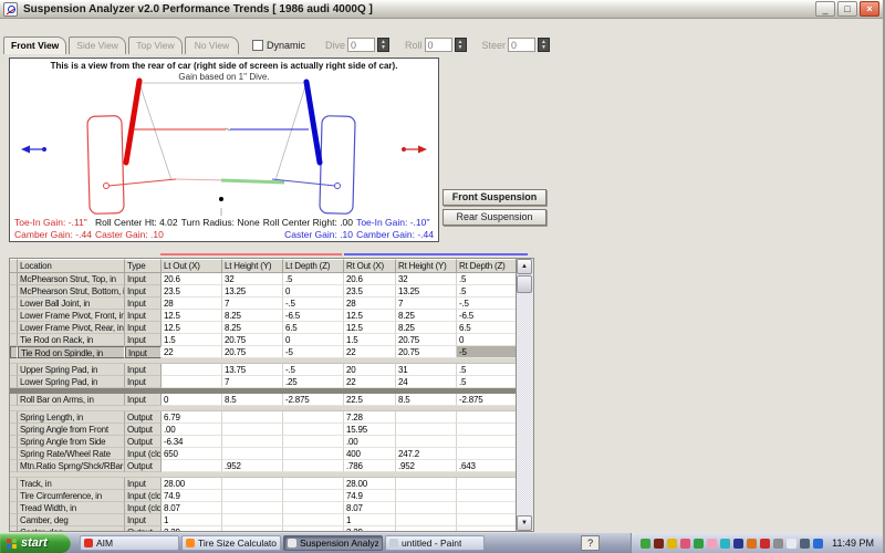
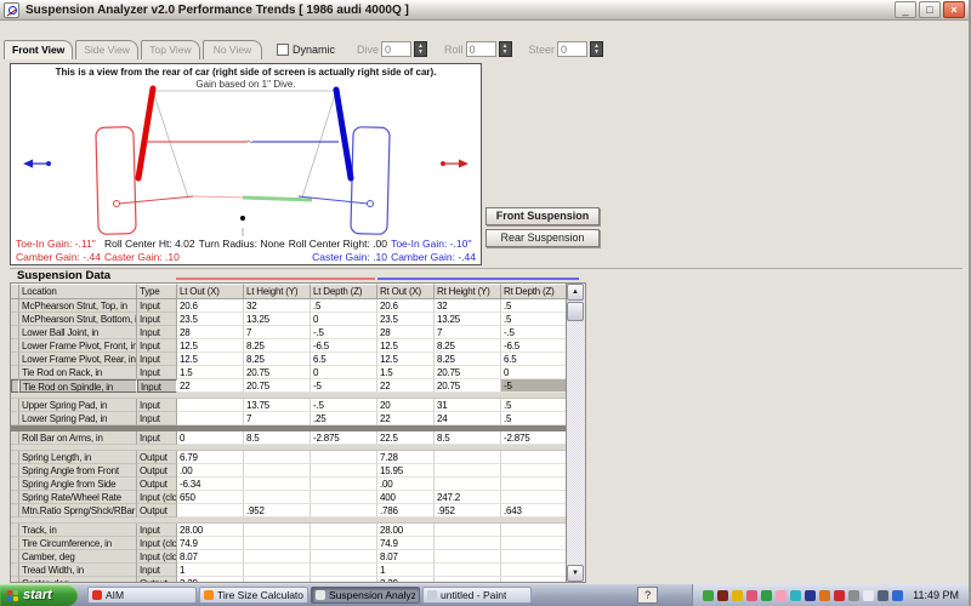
  Suspension Analyzer v2.0 Performance Trends [ 1986 audi 4000Q ]
  _
  □
  ×
  Front View
  Side View
  Top View
  No View
  Dynamic
  Dive
  0
  Roll
  0
  Steer
  0
  This is a view from the rear of car (right side of screen is actually right side of car).
  Gain based on 1'' Dive.
  Toe-In Gain: -.11''
  Camber Gain: -.44
  Roll Center Ht: 4.02
  Caster Gain: .10
  Turn Radius: None
  Roll Center Right: .00
  Caster Gain: .10
  Toe-In Gain: -.10''
  Camber Gain: -.44
  Front Suspension
  Rear Suspension
+ Suspension Data
  Location
  Type
  Lt Out (X)
  Lt Height (Y)
  Lt Depth (Z)
  Rt Out (X)
  Rt Height (Y)
  Rt Depth (Z)
  McPhearson Strut, Top, in
  Input
  20.6
  32
  .5
  20.6
  32
  .5
  McPhearson Strut, Bottom, i
  Input
  23.5
  13.25
  0
  23.5
  13.25
  .5
  Lower Ball Joint, in
  Input
  28
  7
  -.5
  28
  7
  -.5
  Lower Frame Pivot, Front, in
  Input
  12.5
  8.25
  -6.5
  12.5
  8.25
  -6.5
  Lower Frame Pivot, Rear, in
  Input
  12.5
  8.25
  6.5
  12.5
  8.25
  6.5
  Tie Rod on Rack, in
  Input
  1.5
  20.75
  0
  1.5
  20.75
  0
  Tie Rod on Spindle, in
  Input
  22
  20.75
  -5
  22
  20.75
  -5
  Upper Spring Pad, in
  Input
  13.75
  -.5
  20
  31
  .5
  Lower Spring Pad, in
  Input
  7
  .25
  22
  24
  .5
  Roll Bar on Arms, in
  Input
  0
  8.5
  -2.875
  22.5
  8.5
  -2.875
  Spring Length, in
  Output
  6.79
  7.28
  Spring Angle from Front
  Output
  .00
  15.95
  Spring Angle from Side
  Output
  -6.34
  .00
  Spring Rate/Wheel Rate
  Input (clc
  650
  400
  247.2
  Mtn.Ratio Sprng/Shck/RBar
  Output
  .952
  .786
  .952
  .643
  Track, in
  Input
  28.00
  28.00
  Tire Circumference, in
  Input (clc
  74.9
  74.9
- Tread Width, in
+ Camber, deg
  Input (clc
  8.07
  8.07
- Camber, deg
+ Tread Width, in
  Input
  1
  1
  start
  AIM
  Tire Size Calculato
  Suspension Analyz
  untitled - Paint
  ?
  11:49 PM
